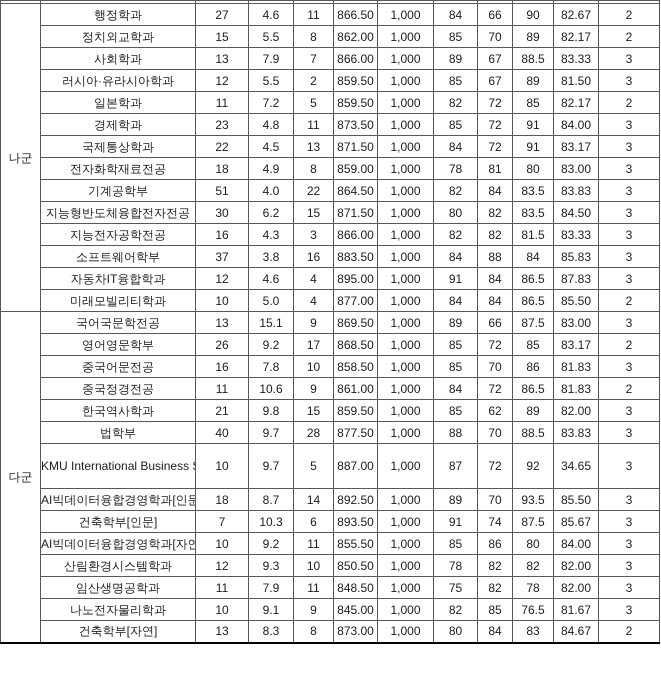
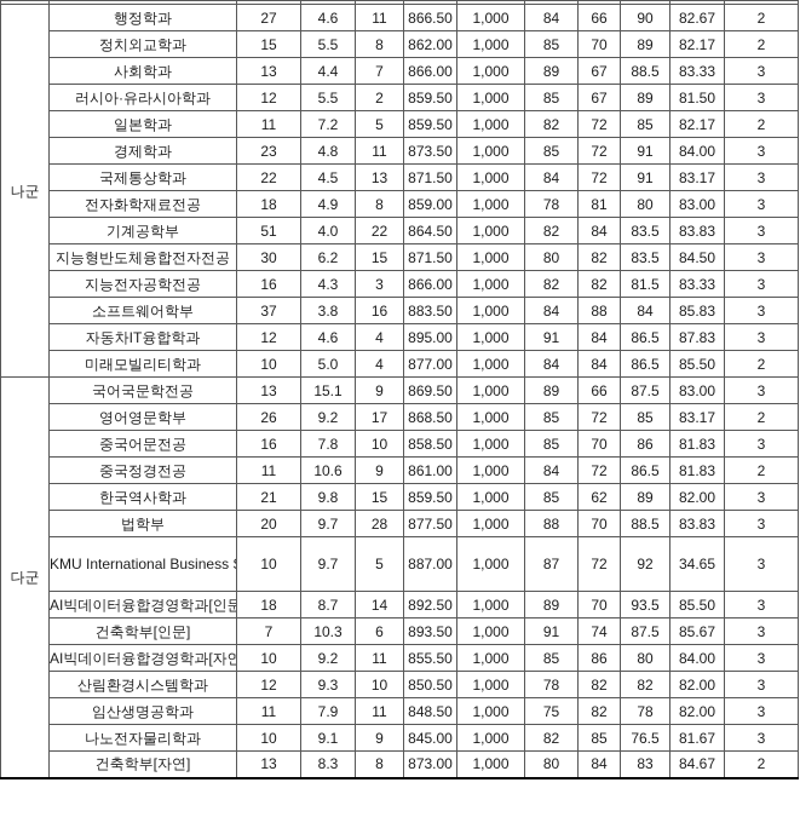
  나군	행정학과	27	4.6	11	866.50	1,000	84	66	90	82.67	2
  정치외교학과	15	5.5	8	862.00	1,000	85	70	89	82.17	2
- 사회학과	13	7.9	7	866.00	1,000	89	67	88.5	83.33	3
+ 사회학과	13	4.4	7	866.00	1,000	89	67	88.5	83.33	3
  러시아·유라시아학과	12	5.5	2	859.50	1,000	85	67	89	81.50	3
  일본학과	11	7.2	5	859.50	1,000	82	72	85	82.17	2
  경제학과	23	4.8	11	873.50	1,000	85	72	91	84.00	3
  국제통상학과	22	4.5	13	871.50	1,000	84	72	91	83.17	3
  전자화학재료전공	18	4.9	8	859.00	1,000	78	81	80	83.00	3
  기계공학부	51	4.0	22	864.50	1,000	82	84	83.5	83.83	3
  지능형반도체융합전자전공	30	6.2	15	871.50	1,000	80	82	83.5	84.50	3
  지능전자공학전공	16	4.3	3	866.00	1,000	82	82	81.5	83.33	3
  소프트웨어학부	37	3.8	16	883.50	1,000	84	88	84	85.83	3
  자동차IT융합학과	12	4.6	4	895.00	1,000	91	84	86.5	87.83	3
  미래모빌리티학과	10	5.0	4	877.00	1,000	84	84	86.5	85.50	2
  다군	국어국문학전공	13	15.1	9	869.50	1,000	89	66	87.5	83.00	3
  영어영문학부	26	9.2	17	868.50	1,000	85	72	85	83.17	2
  중국어문전공	16	7.8	10	858.50	1,000	85	70	86	81.83	3
  중국정경전공	11	10.6	9	861.00	1,000	84	72	86.5	81.83	2
  한국역사학과	21	9.8	15	859.50	1,000	85	62	89	82.00	3
- 법학부	40	9.7	28	877.50	1,000	88	70	88.5	83.83	3
+ 법학부	20	9.7	28	877.50	1,000	88	70	88.5	83.83	3
  KMU International Business	10	9.7	5	887.00	1,000	87	72	92	34.65	3
  AI빅데이터융합경영학과[인문	18	8.7	14	892.50	1,000	89	70	93.5	85.50	3
  건축학부[인문]	7	10.3	6	893.50	1,000	91	74	87.5	85.67	3
  AI빅데이터융합경영학과[자연	10	9.2	11	855.50	1,000	85	86	80	84.00	3
  산림환경시스템학과	12	9.3	10	850.50	1,000	78	82	82	82.00	3
  임산생명공학과	11	7.9	11	848.50	1,000	75	82	78	82.00	3
  나노전자물리학과	10	9.1	9	845.00	1,000	82	85	76.5	81.67	3
  건축학부[자연]	13	8.3	8	873.00	1,000	80	84	83	84.67	2
